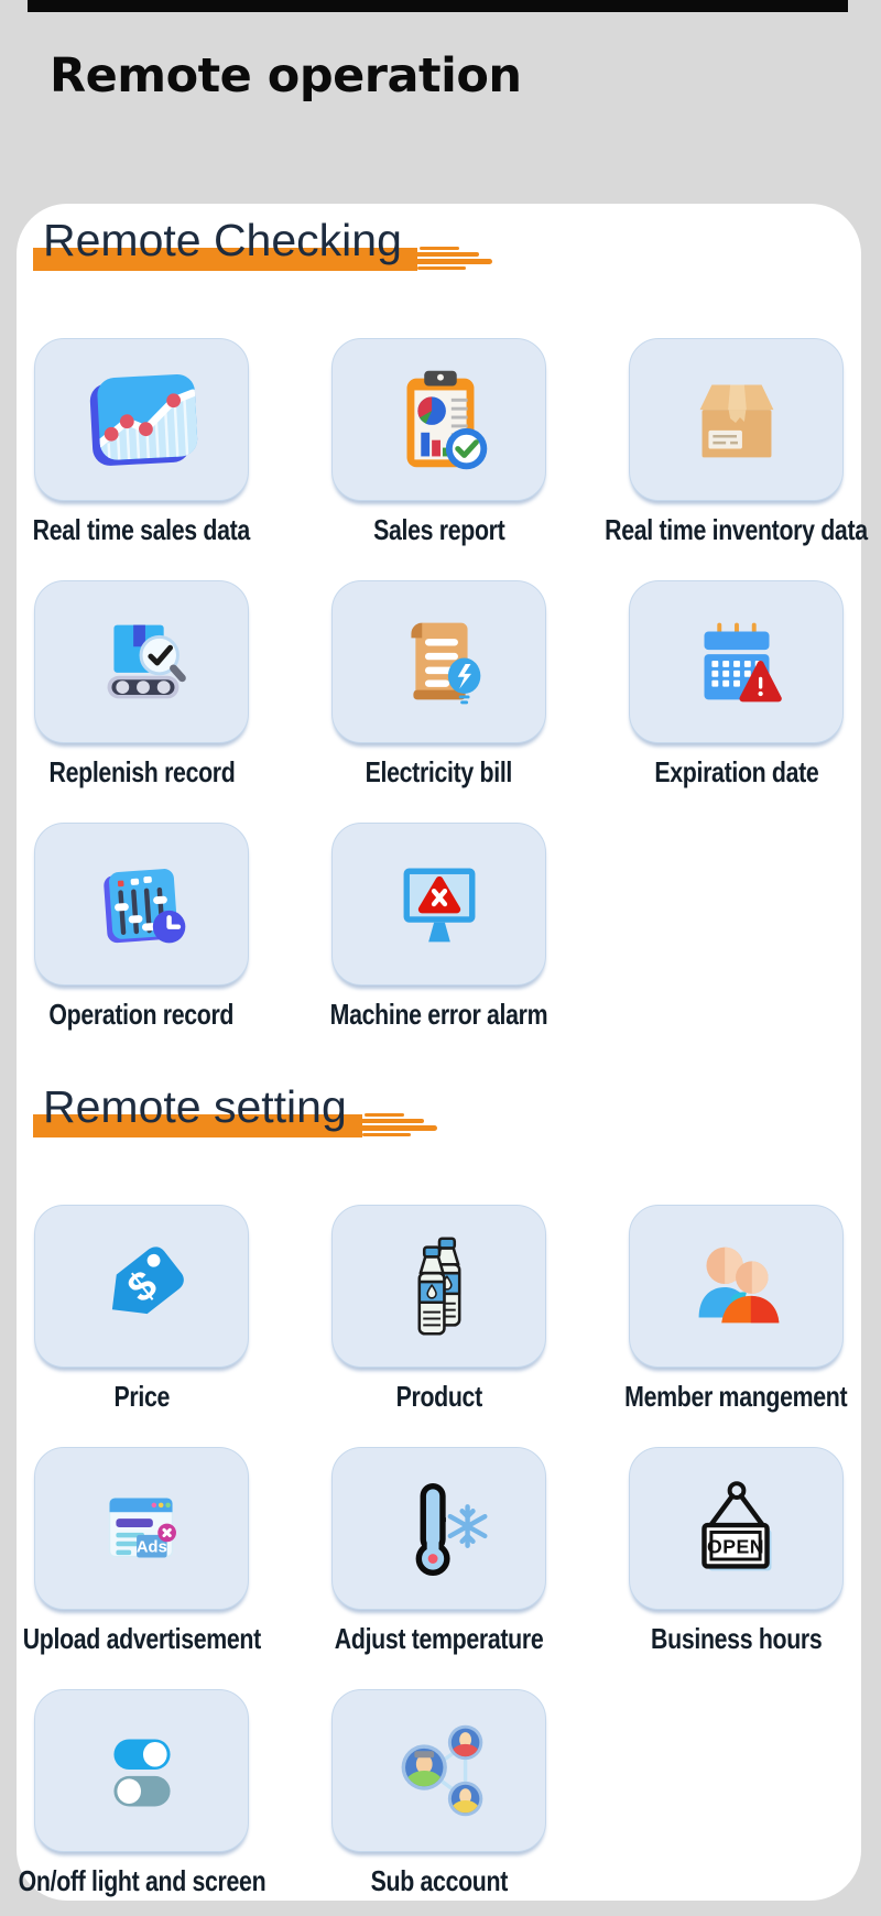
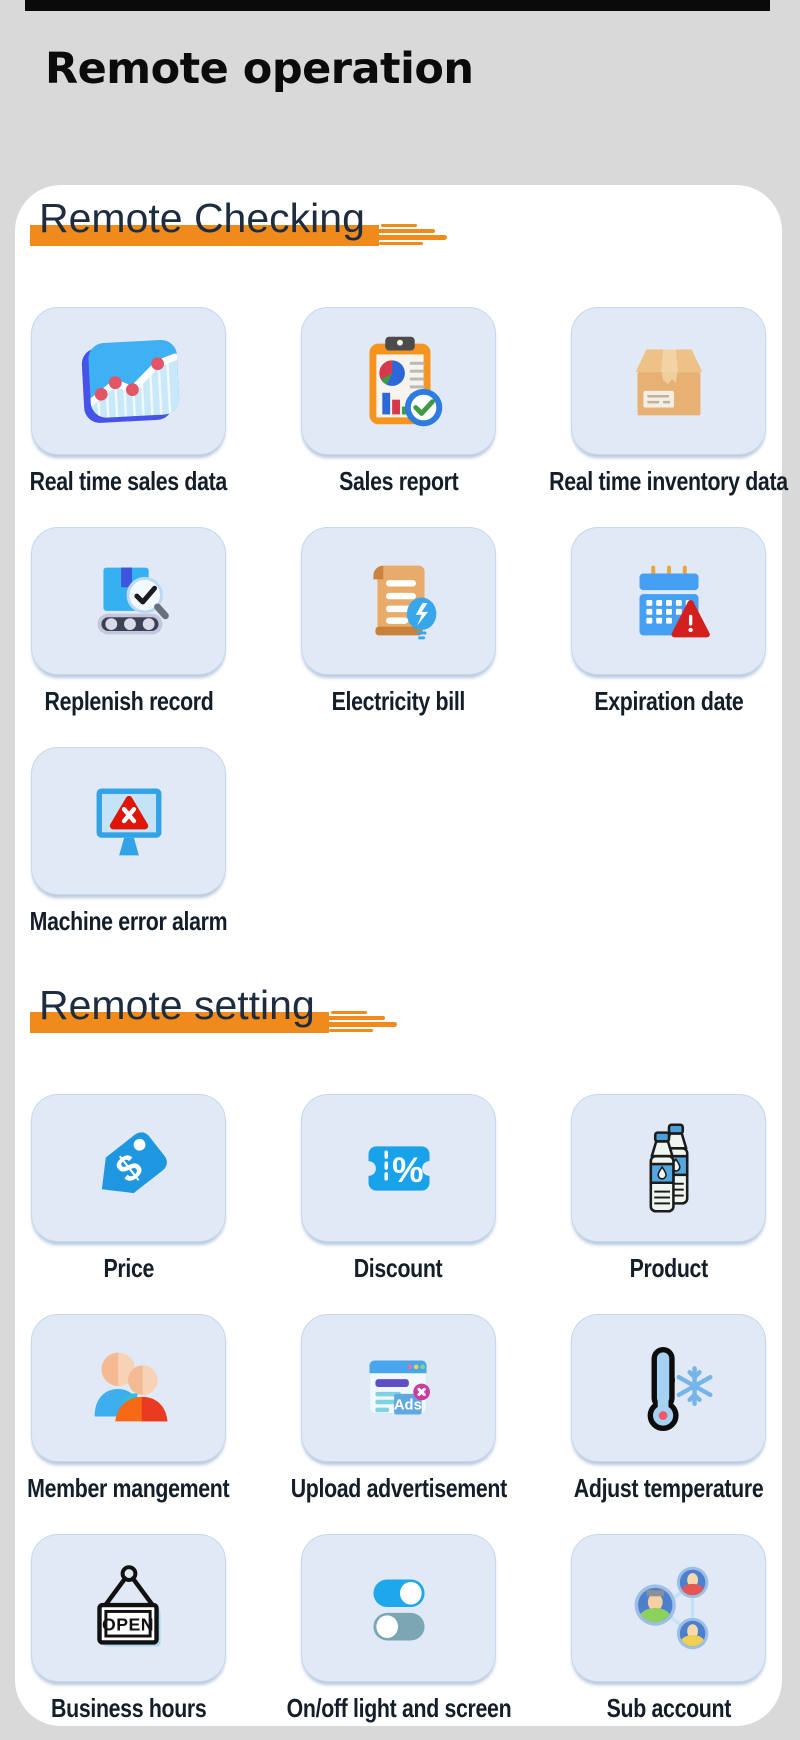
  Remote operation
  Remote Checking
  Real time sales data
  Sales report
  Real time inventory data
  Replenish record
  Electricity bill
  Expiration date
- Operation record
  Machine error alarm
  Remote setting
  Price
+ %
+ Discount
  Product
  Member mangement
  Ads
  Upload advertisement
  Adjust temperature
  OPEN
  Business hours
  On/off light and screen
  Sub account
